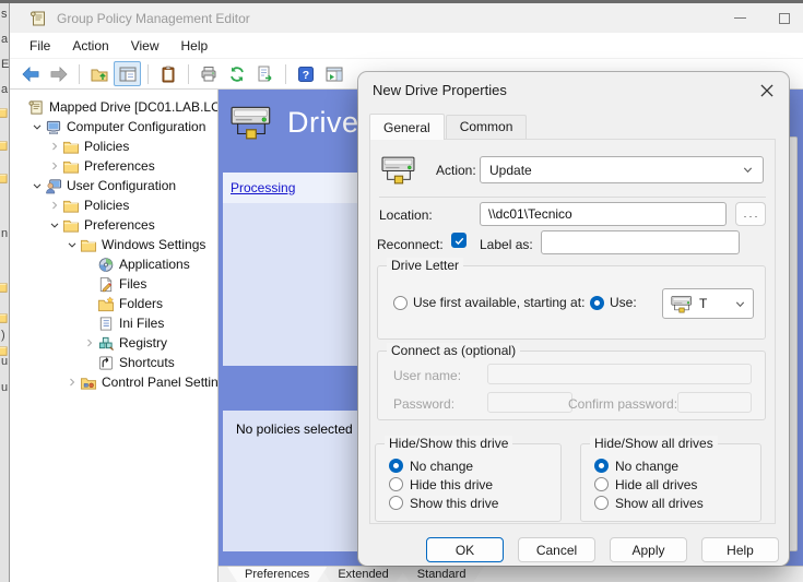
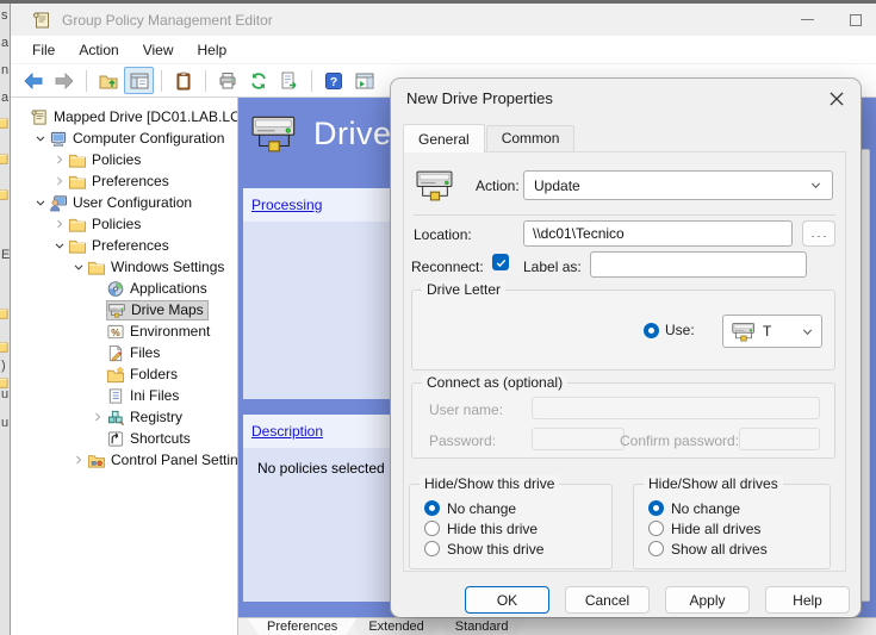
  s
  a
- E
+ n
  a
- n
+ E
  )
  u
  u
  Group Policy Management Editor
  File
  Action
  View
  Help
  ?
  Mapped Drive [DC01.LAB.LO
  Computer Configuration
  Policies
  Preferences
  User Configuration
  Policies
  Preferences
  Windows Settings
  Applications
+ Drive Maps
+ %
+ Environment
  Files
  Folders
  Ini Files
  Registry
  Shortcuts
  Control Panel Settin
  Processing
+ Description
  No policies selected
  Preferences
  Extended
  Standard
  New Drive Properties
  General
  Common
  Action:
  Update
  Location:
  \\dc01\Tecnico
  . . .
  Reconnect:
  Label as:
  Drive Letter
- Use first available, starting at:
  Use:
  T
  Connect as (optional)
  User name:
  Password:
  Confirm password:
  Hide/Show this drive
  No change
  Hide this drive
  Show this drive
  Hide/Show all drives
  No change
  Hide all drives
  Show all drives
  OK
  Cancel
  Apply
  Help
